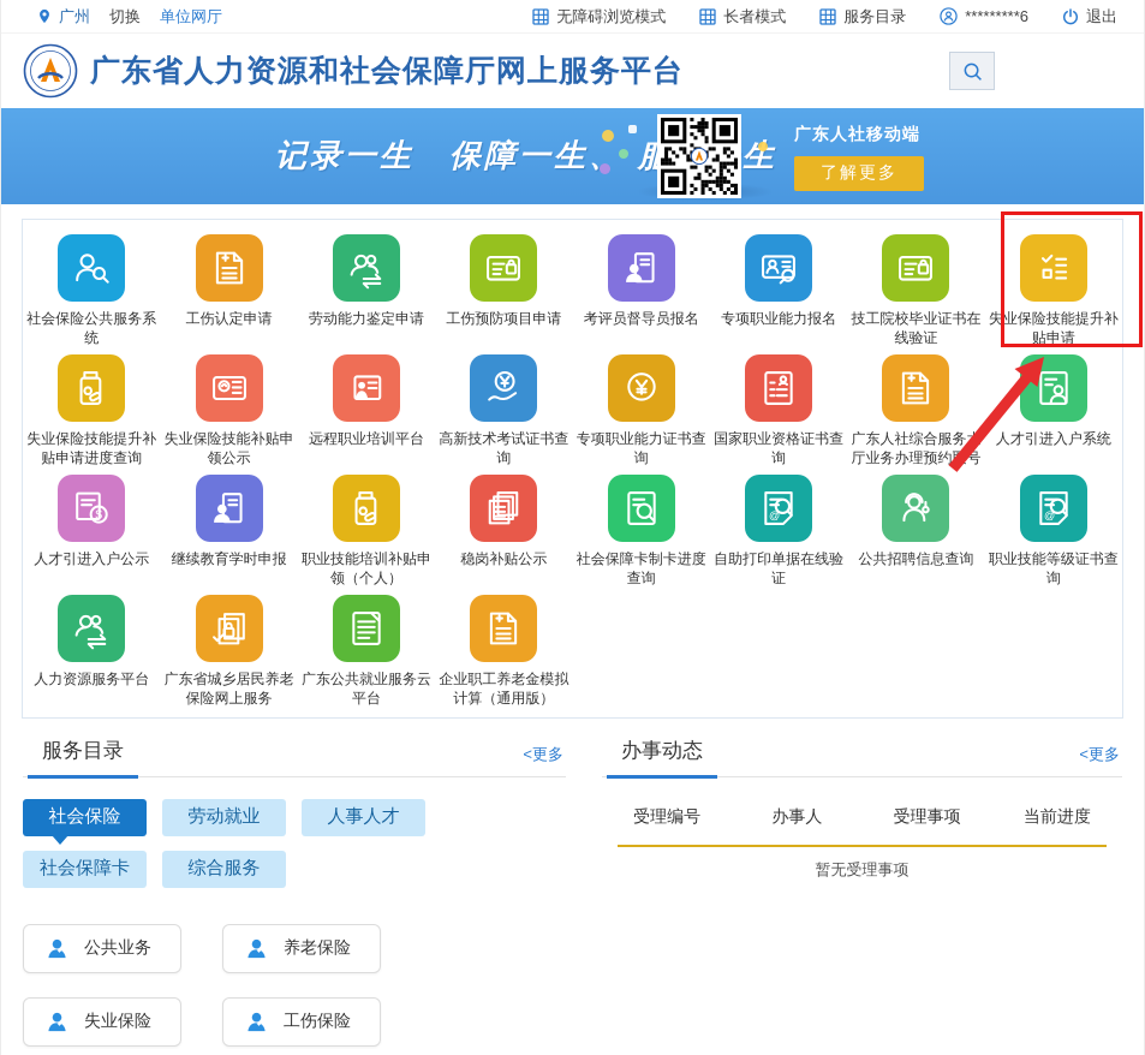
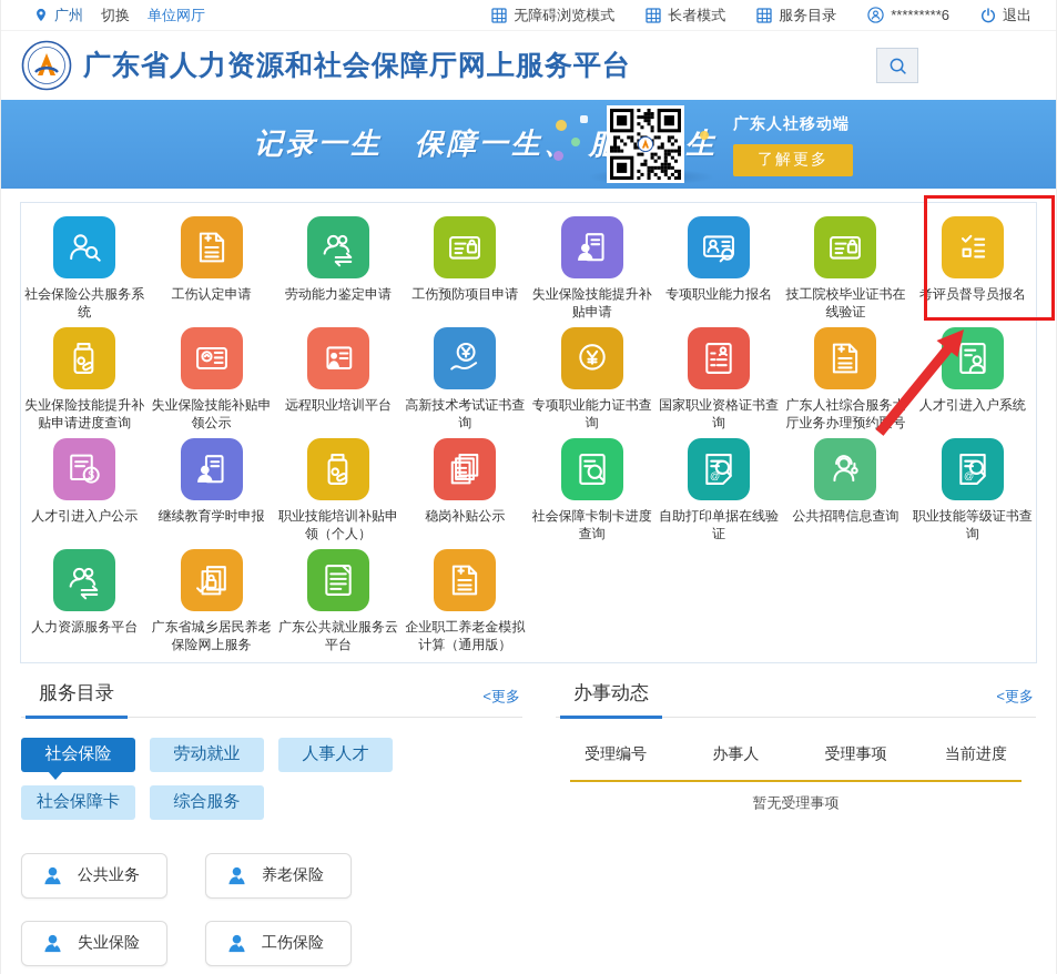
  广州
  切换
  单位网厅
  无障碍浏览模式
  长者模式
  服务目录
  *********6
  退出
  广东省人力资源和社会保障厅网上服务平台
  记录一生 保障一生、 服生
  广东人社移动端
  了解更多
  社会保险公共服务系统
  工伤认定申请
  劳动能力鉴定申请
  工伤预防项目申请
- 考评员督导员报名
+ 失业保险技能提升补贴申请
  专项职业能力报名
  技工院校毕业证书在线验证
- 失业保险技能提升补贴申请
+ 考评员督导员报名
  失业保险技能提升补贴申请进度查询
  失业保险技能补贴申领公示
  远程职业培训平台
  高新技术考试证书查询
  专项职业能力证书查询
  国家职业资格证书查询
  广东人社综合服务厅业务办理预约号
  人才引进入户系统
  $
  人才引进入户公示
  继续教育学时申报
  职业技能培训补贴申领（个人）
  稳岗补贴公示
  社会保障卡制卡进度查询
  @
  自助打印单据在线验证
  公共招聘信息查询
  @
  职业技能等级证书查询
  人力资源服务平台
  广东省城乡居民养老保险网上服务
  广东公共就业服务云平台
  企业职工养老金模拟计算（通用版）
  服务目录
  <更多
  社会保险
  劳动就业
  人事人才
  社会保障卡
  综合服务
  公共业务
  养老保险
  失业保险
  工伤保险
  办事动态
  <更多
  受理编号
  办事人
  受理事项
  当前进度
  暂无受理事项
